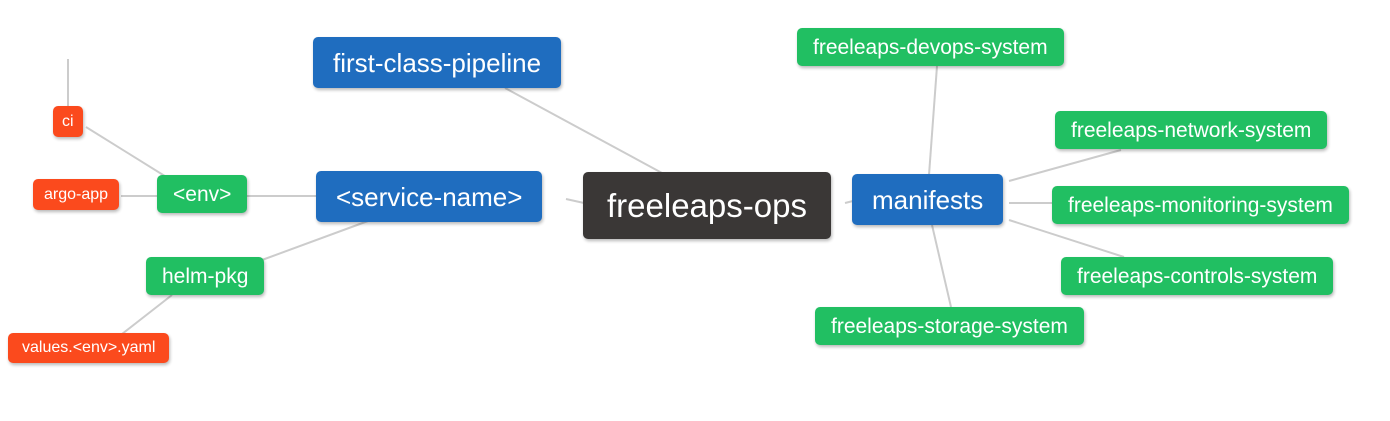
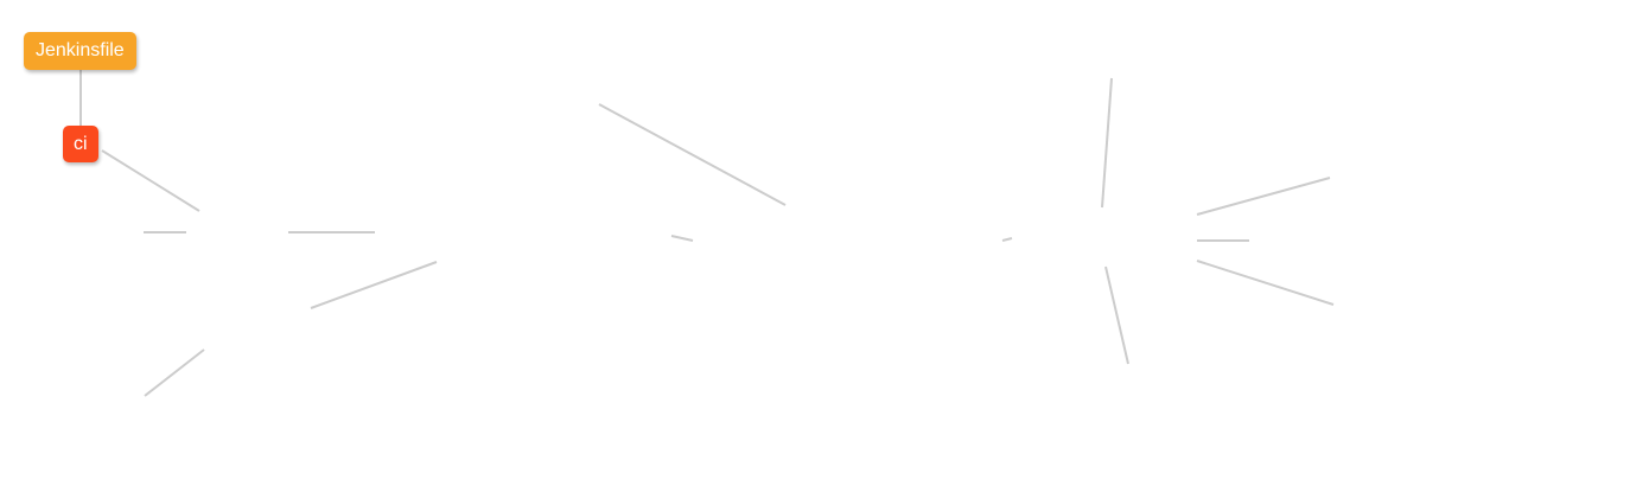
+ Jenkinsfile
  ci
- argo-app
- <env>
- helm-pkg
- values.<env>.yaml
- first-class-pipeline
- <service-name>
- freeleaps-ops
- manifests
- freeleaps-devops-system
- freeleaps-network-system
- freeleaps-monitoring-system
- freeleaps-controls-system
- freeleaps-storage-system
